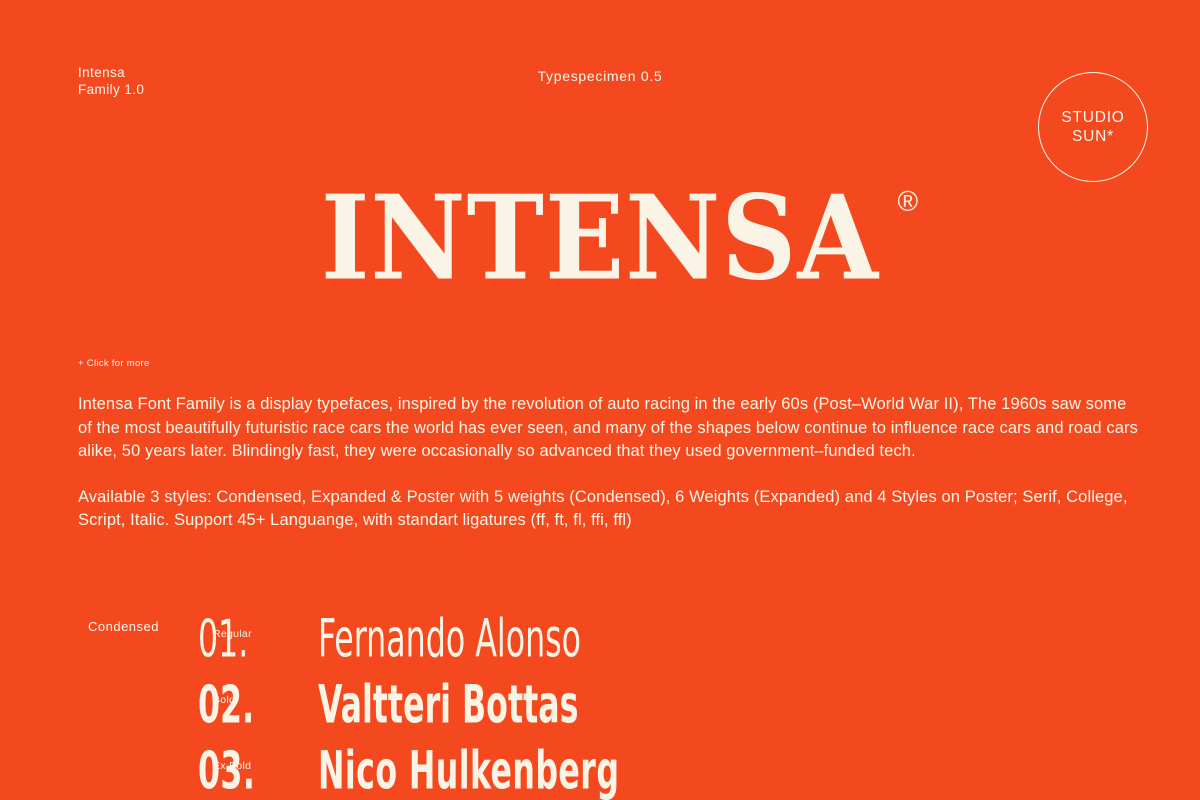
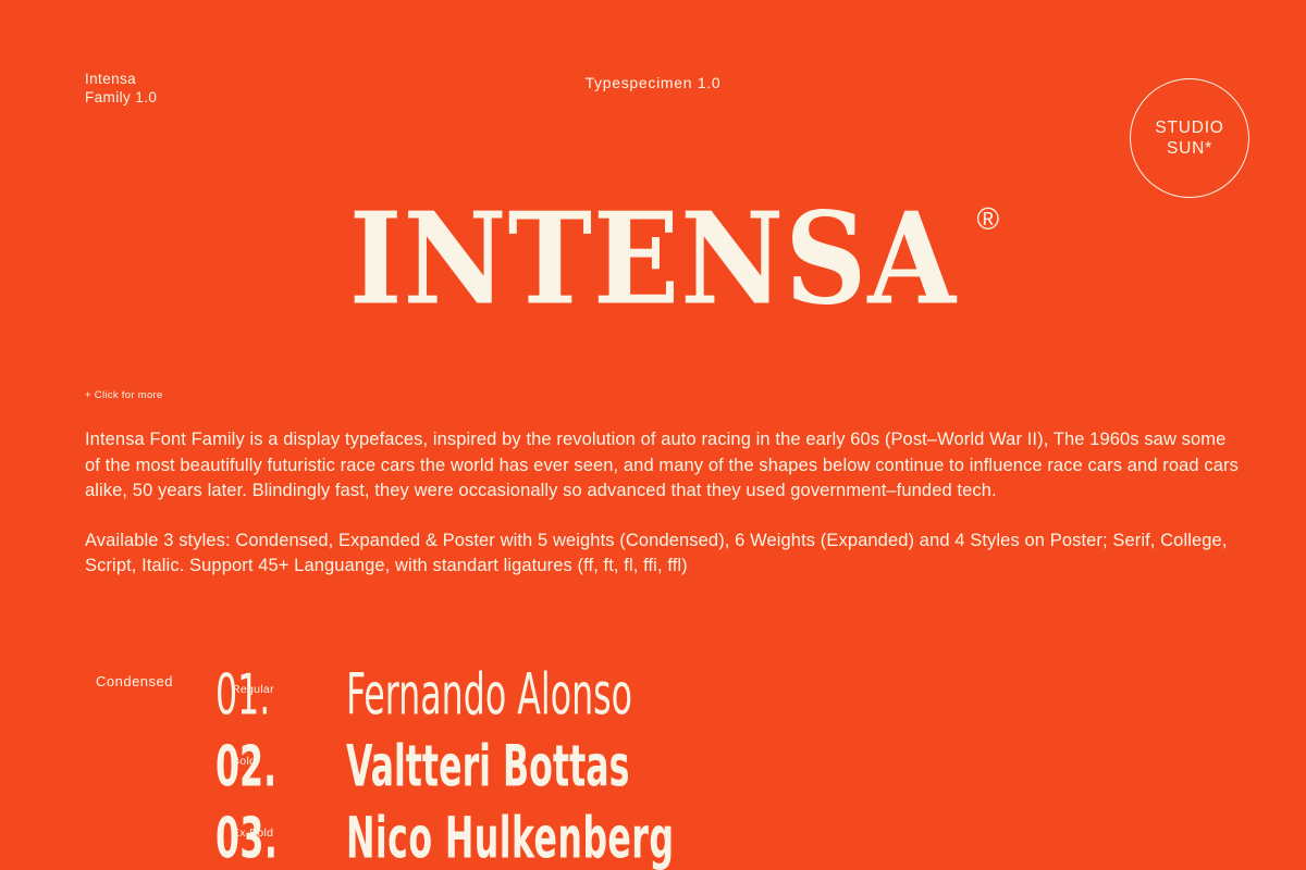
  Intensa
  Family 1.0
- Typespecimen 0.5
+ Typespecimen 1.0
  STUDIO
  SUN*
  INTENSA
  ®
  + Click for more
  Intensa Font Family is a display typefaces, inspired by the revolution of auto racing in the early 60s (Post–World War II), The 1960s saw some of the most beautifully futuristic race cars the world has ever seen, and many of the shapes below continue to influence race cars and road cars alike, 50 years later. Blindingly fast, they were occasionally so advanced that they used government–funded tech.
  Available 3 styles: Condensed, Expanded & Poster with 5 weights (Condensed), 6 Weights (Expanded) and 4 Styles on Poster; Serif, College, Script, Italic. Support 45+ Languange, with standart ligatures (ff, ft, fl, ffi, ffl)
  Condensed
  Regular
  01.
  Fernando Alonso
  Bold
  02.
  Valtteri Bottas
  Ex Bold
  03.
  Nico Hulkenberg
